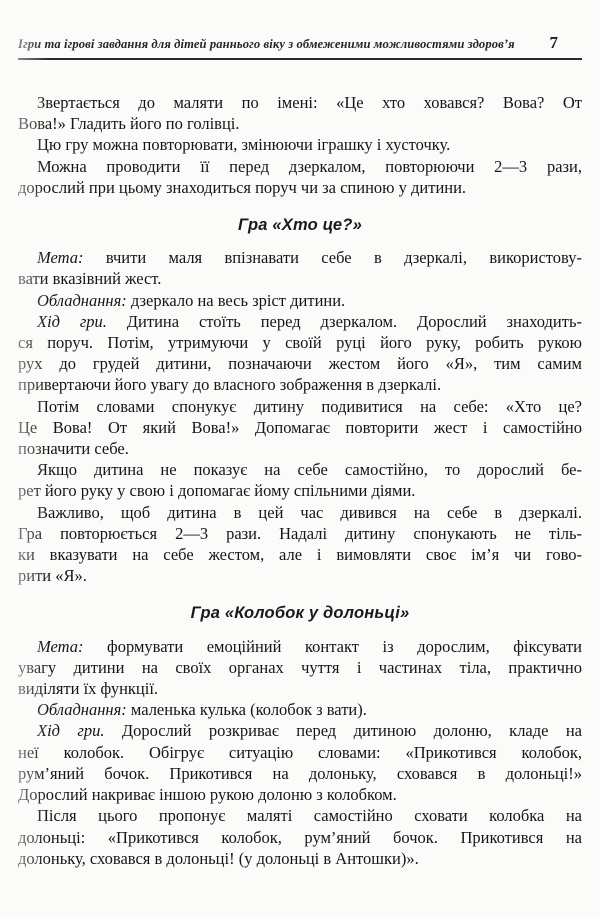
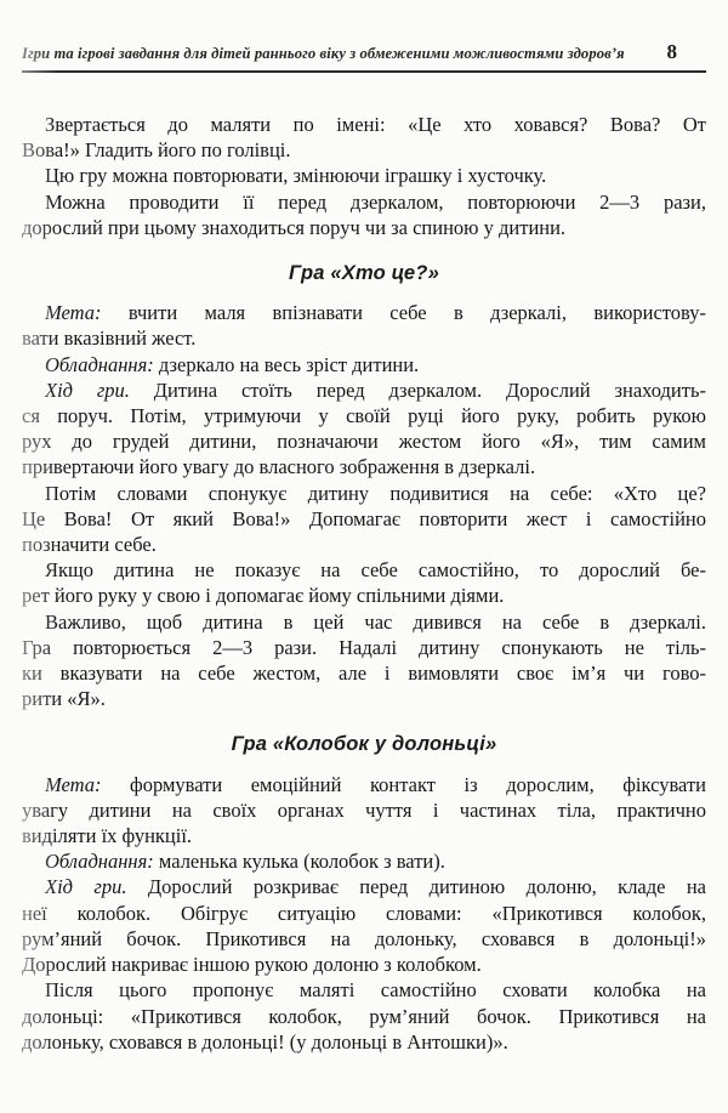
  та ігрові завдання для дітей раннього віку з обмеженими можливостями здоров’я
- 7
+ 8
  вертається до маляти по імені: «Це хто ховався? Вова? От
  а!» Гладить його по голівці.
  ю гру можна повторювати, змінюючи іграшку і хусточку.
  ожна проводити її перед дзеркалом, повторюючи 2—3 рази,
  слий при цьому знаходиться поруч чи за спиною у дитини.
  Гра «Хто це?»
  ета: вчити маля впізнавати себе в дзеркалі, використову-
  вказівний жест.
  бладнання: дзеркало на весь зріст дитини.
  ід гри. Дитина стоїть перед дзеркалом. Дорослий знаходить-
  поруч. Потім, утримуючи у своїй руці його руку, робить рукою
  до грудей дитини, позначаючи жестом його «Я», тим самим
  ертаючи його увагу до власного зображення в дзеркалі.
  отім словами спонукує дитину подивитися на себе: «Хто це?
  Вова! От який Вова!» Допомагає повторити жест і самостійно
  ачити себе.
  кщо дитина не показує на себе самостійно, то дорослий бе-
  його руку у свою і допомагає йому спільними діями.
  ажливо, щоб дитина в цей час дивився на себе в дзеркалі.
  повторюється 2—3 рази. Надалі дитину спонукають не тіль-
  вказувати на себе жестом, але і вимовляти своє ім’я чи гово-
  Гра «Колобок у долоньці»
  ета: формувати емоційний контакт із дорослим, фіксувати
  у дитини на своїх органах чуття і частинах тіла, практично
  ляти їх функції.
  бладнання: маленька кулька (колобок з вати).
  ід гри. Дорослий розкриває перед дитиною долоню, кладе на
  колобок. Обігрує ситуацію словами: «Прикотився колобок,
  яний бочок. Прикотився на долоньку, сховався в долоньці!»
  ослий накриває іншою рукою долоню з колобком.
  ісля цього пропонує маляті самостійно сховати колобка на
  ньці: «Прикотився колобок, рум’яний бочок. Прикотився на
  ньку, сховався в долоньці! (у долоньці в Антошки)».
